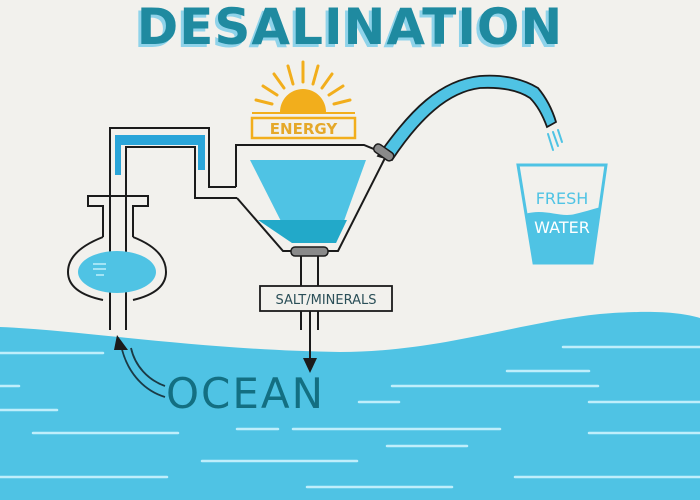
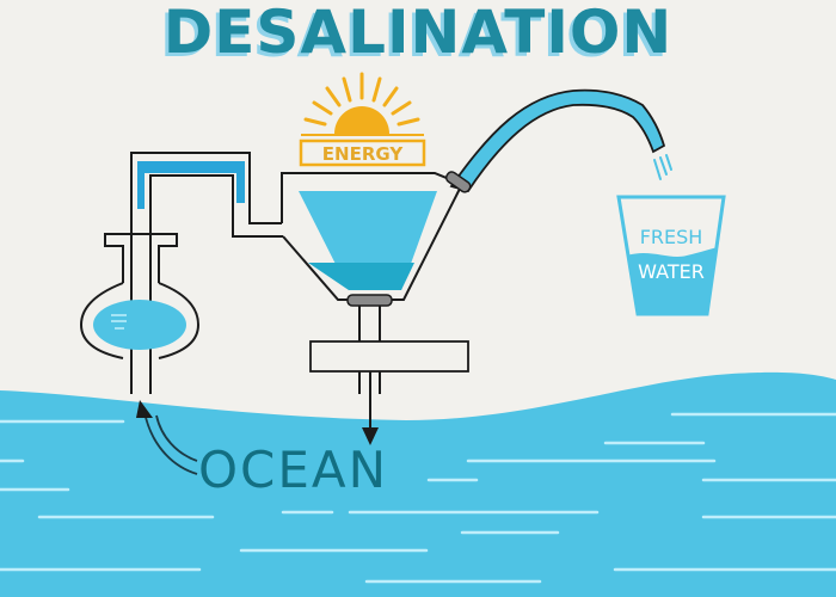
  DESALINATION
  OCEAN
  ENERGY
  FRESH
  WATER
- SALT/MINERALS
